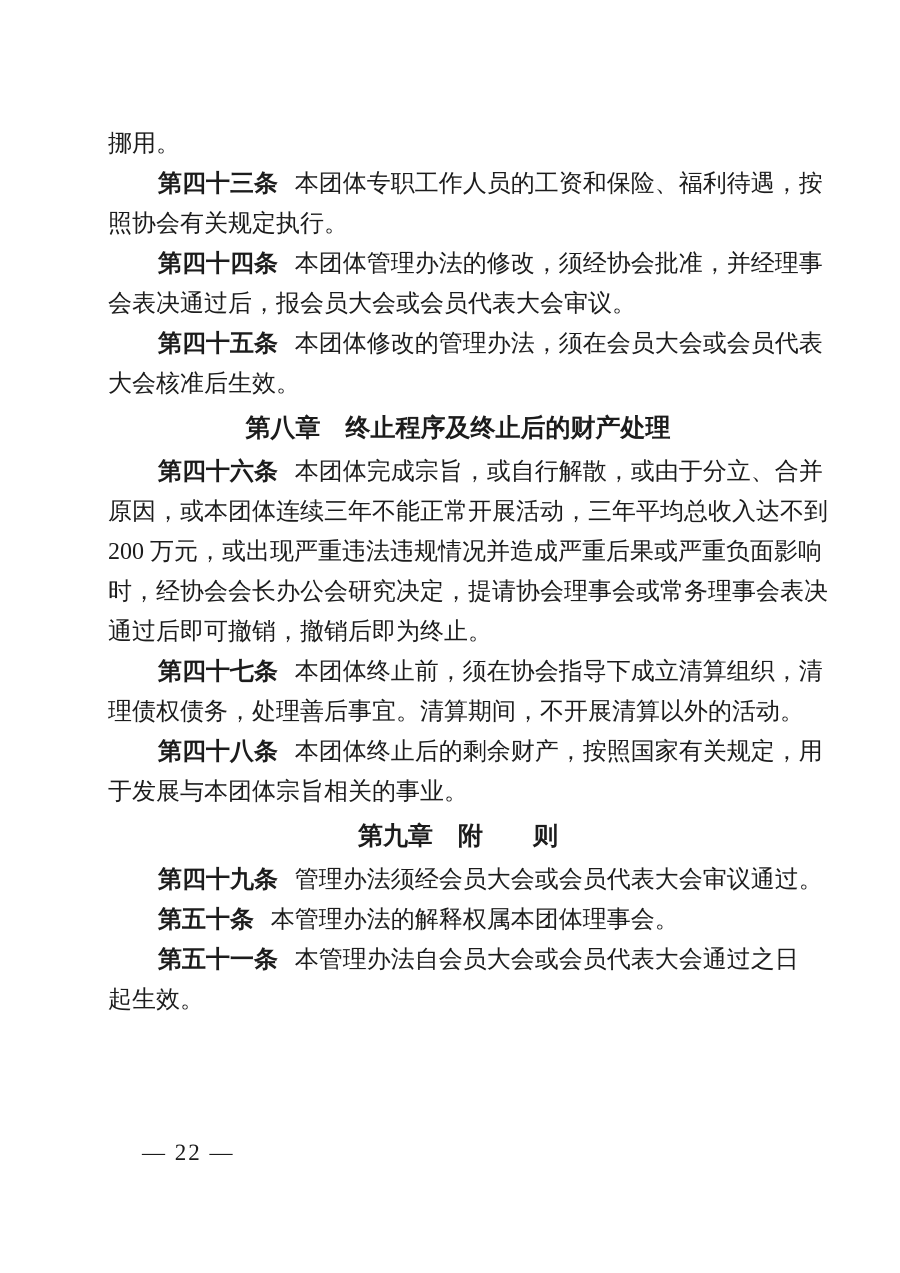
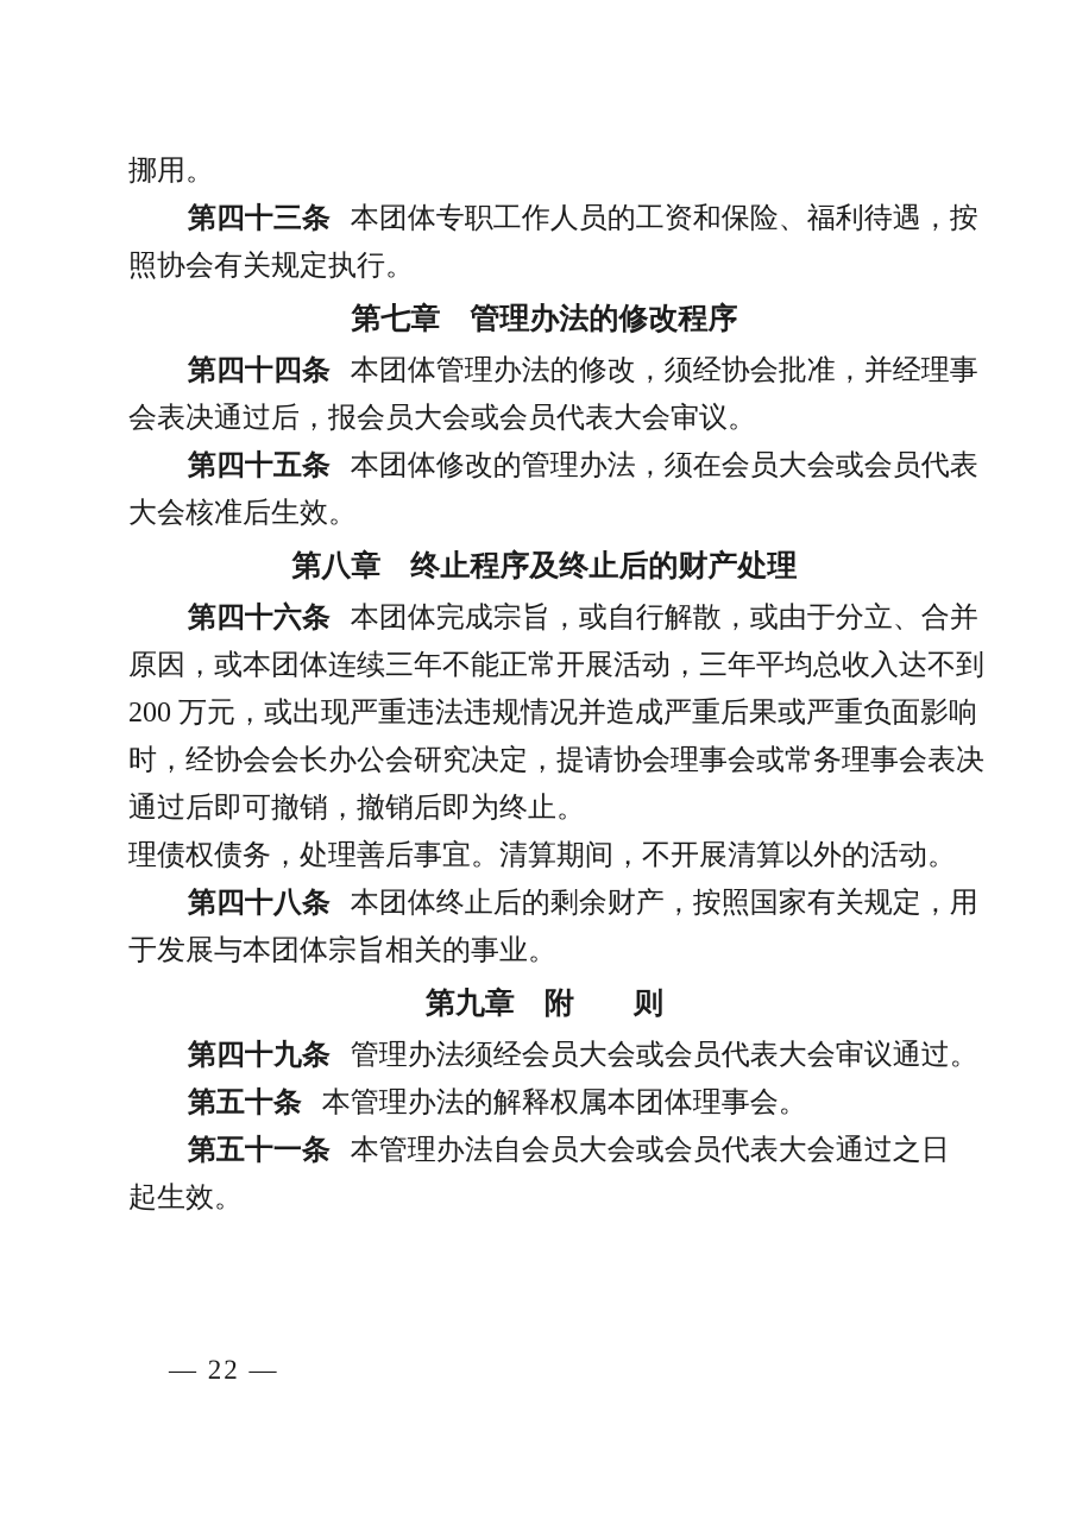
  挪用。
  第四十三条 本团体专职工作人员的工资和保险、福利待遇，按
  照协会有关规定执行。
+ 第七章 管理办法的修改程序
  第四十四条 本团体管理办法的修改，须经协会批准，并经理事
  会表决通过后，报会员大会或会员代表大会审议。
  第四十五条 本团体修改的管理办法，须在会员大会或会员代表
  大会核准后生效。
  第八章 终止程序及终止后的财产处理
  第四十六条 本团体完成宗旨，或自行解散，或由于分立、合并
  原因，或本团体连续三年不能正常开展活动，三年平均总收入达不到
  200 万元，或出现严重违法违规情况并造成严重后果或严重负面影响
  时，经协会会长办公会研究决定，提请协会理事会或常务理事会表决
  通过后即可撤销，撤销后即为终止。
- 第四十七条 本团体终止前，须在协会指导下成立清算组织，清
  理债权债务，处理善后事宜。清算期间，不开展清算以外的活动。
  第四十八条 本团体终止后的剩余财产，按照国家有关规定，用
  于发展与本团体宗旨相关的事业。
  第九章 附 则
  第四十九条 管理办法须经会员大会或会员代表大会审议通过。
  第五十条 本管理办法的解释权属本团体理事会。
  第五十一条 本管理办法自会员大会或会员代表大会通过之日
  起生效。
  — 22 —
